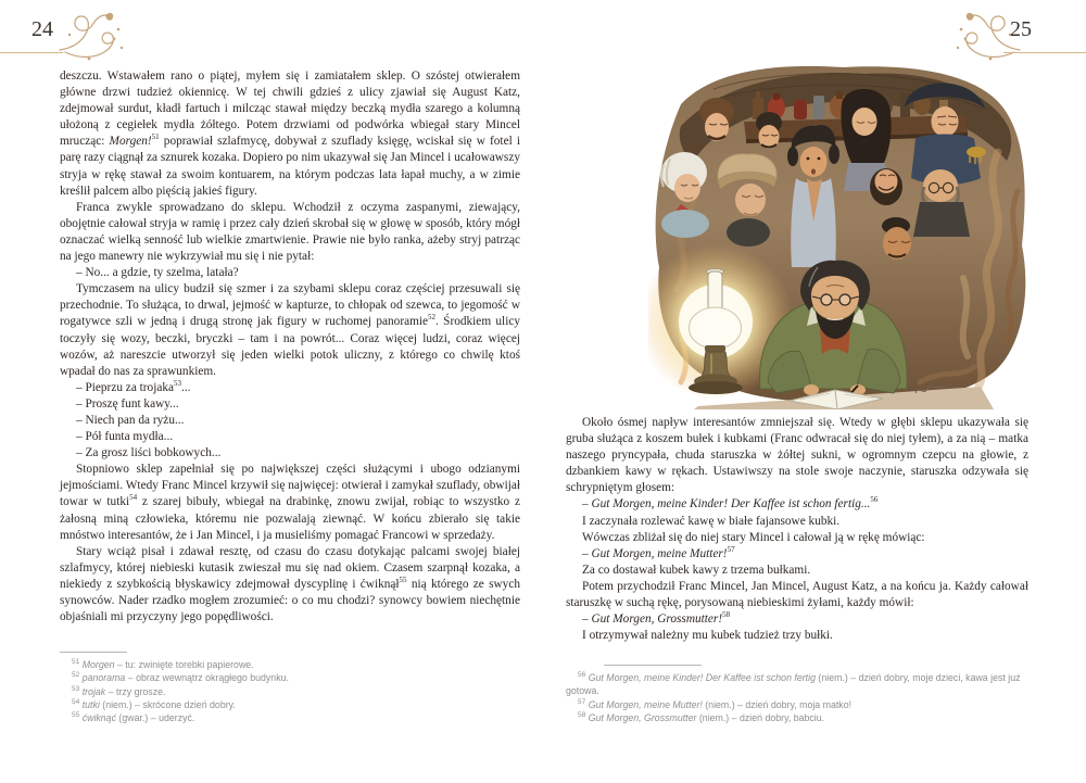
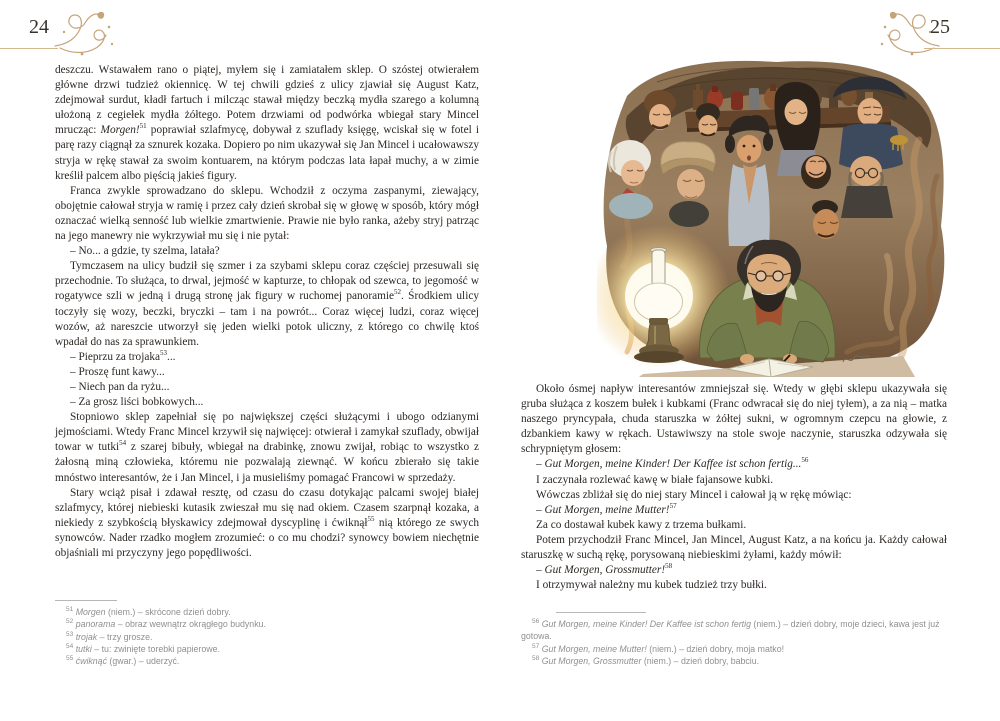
  24
  25
  deszczu. Wstawałem rano o piątej, myłem się i zamiatałem sklep. O szóstej otwierałem główne drzwi tudzież okiennicę. W tej chwili gdzieś z ulicy zjawiał się August Katz, zdejmował surdut, kładł fartuch i milcząc stawał między beczką mydła szarego a kolumną ułożoną z cegiełek mydła żółtego. Potem drzwiami od podwórka wbiegał stary Mincel mrucząc: Morgen!51 poprawiał szlafmycę, dobywał z szuflady księgę, wciskał się w fotel i parę razy ciągnął za sznurek kozaka. Dopiero po nim ukazywał się Jan Mincel i ucałowawszy stryja w rękę stawał za swoim kontuarem, na którym podczas lata łapał muchy, a w zimie kreślił palcem albo pięścią jakieś figury.
  Franca zwykle sprowadzano do sklepu. Wchodził z oczyma zaspanymi, ziewający, obojętnie całował stryja w ramię i przez cały dzień skrobał się w głowę w sposób, który mógł oznaczać wielką senność lub wielkie zmartwienie. Prawie nie było ranka, ażeby stryj patrząc na jego manewry nie wykrzywiał mu się i nie pytał:
  – No... a gdzie, ty szelma, latała?
  Tymczasem na ulicy budził się szmer i za szybami sklepu coraz częściej przesuwali się przechodnie. To służąca, to drwal, jejmość w kapturze, to chłopak od szewca, to jegomość w rogatywce szli w jedną i drugą stronę jak figury w ruchomej panoramie52. Środkiem ulicy toczyły się wozy, beczki, bryczki – tam i na powrót... Coraz więcej ludzi, coraz więcej wozów, aż nareszcie utworzył się jeden wielki potok uliczny, z którego co chwilę ktoś wpadał do nas za sprawunkiem.
  – Pieprzu za trojaka53...
  – Proszę funt kawy...
  – Niech pan da ryżu...
- – Pół funta mydła...
  – Za grosz liści bobkowych...
  Stopniowo sklep zapełniał się po największej części służącymi i ubogo odzianymi jejmościami. Wtedy Franc Mincel krzywił się najwięcej: otwierał i zamykał szuflady, obwijał towar w tutki54 z szarej bibuły, wbiegał na drabinkę, znowu zwijał, robiąc to wszystko z żałosną miną człowieka, któremu nie pozwalają ziewnąć. W końcu zbierało się takie mnóstwo interesantów, że i Jan Mincel, i ja musieliśmy pomagać Francowi w sprzedaży.
  Stary wciąż pisał i zdawał resztę, od czasu do czasu dotykając palcami swojej białej szlafmycy, której niebieski kutasik zwieszał mu się nad okiem. Czasem szarpnął kozaka, a niekiedy z szybkością błyskawicy zdejmował dyscyplinę i ćwiknął55 nią którego ze swych synowców. Nader rzadko mogłem zrozumieć: o co mu chodzi? synowcy bowiem niechętnie objaśniali mi przyczyny jego popędliwości.
- Morgen – tu: zwinięte torebki papierowe.
+ Morgen (niem.) – skrócone dzień dobry.
  panorama – obraz wewnątrz okrągłego budynku.
  trojak – trzy grosze.
- tutki (niem.) – skrócone dzień dobry.
+ tutki – tu: zwinięte torebki papierowe.
  ćwiknąć (gwar.) – uderzyć.
  Około ósmej napływ interesantów zmniejszał się. Wtedy w głębi sklepu ukazywała się gruba służąca z koszem bułek i kubkami (Franc odwracał się do niej tyłem), a za nią – matka naszego pryncypała, chuda staruszka w żółtej sukni, w ogromnym czepcu na głowie, z dzbankiem kawy w rękach. Ustawiwszy na stole swoje naczynie, staruszka odzywała się schrypniętym głosem:
  – Gut Morgen, meine Kinder! Der Kaffee ist schon fertig...56
  I zaczynała rozlewać kawę w białe fajansowe kubki.
  Wówczas zbliżał się do niej stary Mincel i całował ją w rękę mówiąc:
  – Gut Morgen, meine Mutter!57
  Za co dostawał kubek kawy z trzema bułkami.
  Potem przychodził Franc Mincel, Jan Mincel, August Katz, a na końcu ja. Każdy całował staruszkę w suchą rękę, porysowaną niebieskimi żyłami, każdy mówił:
  – Gut Morgen, Grossmutter!58
  I otrzymywał należny mu kubek tudzież trzy bułki.
  Gut Morgen, meine Kinder! Der Kaffee ist schon fertig (niem.) – dzień dobry, moje dzieci, kawa jest już gotowa.
  Gut Morgen, meine Mutter! (niem.) – dzień dobry, moja matko!
  Gut Morgen, Grossmutter (niem.) – dzień dobry, babciu.
